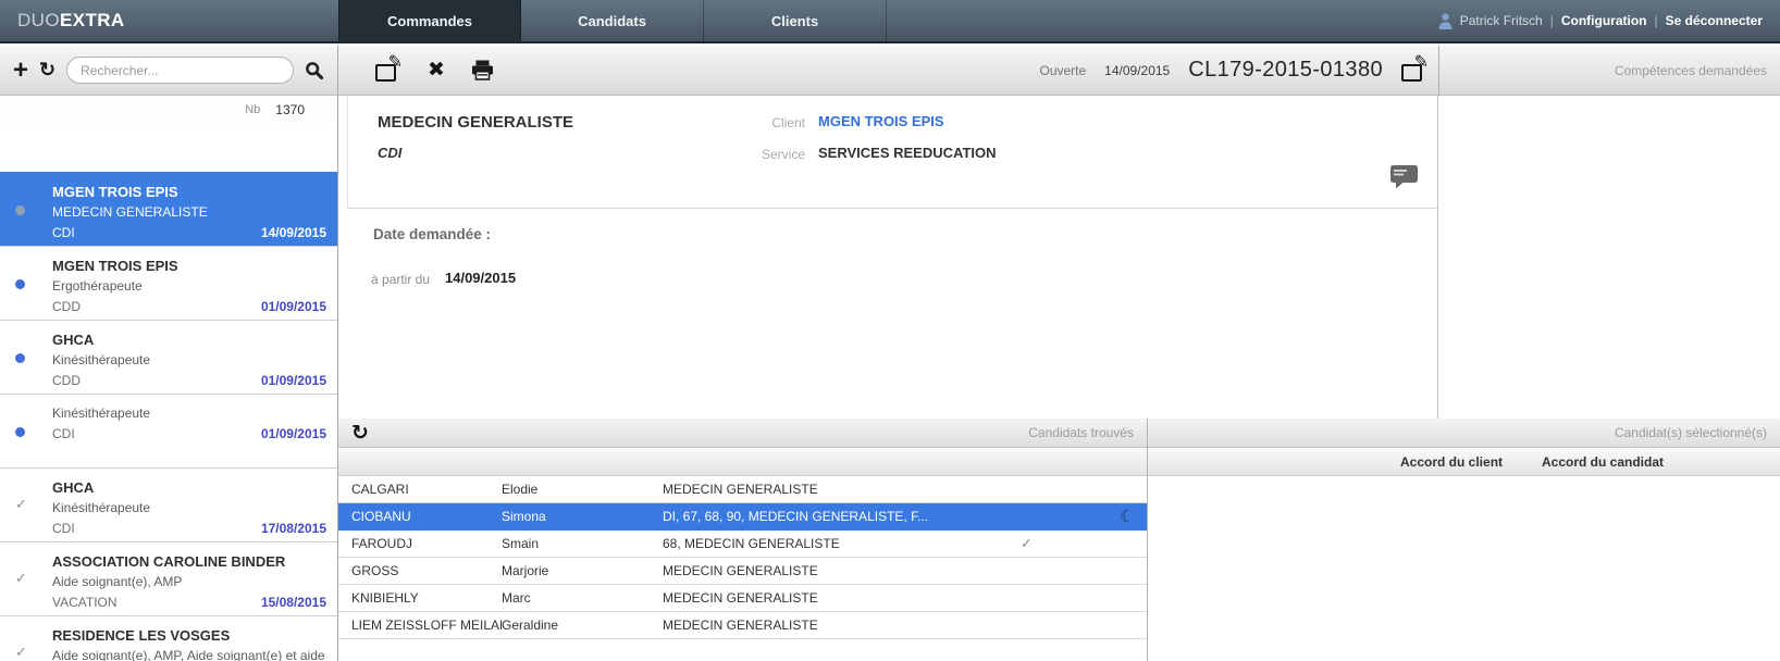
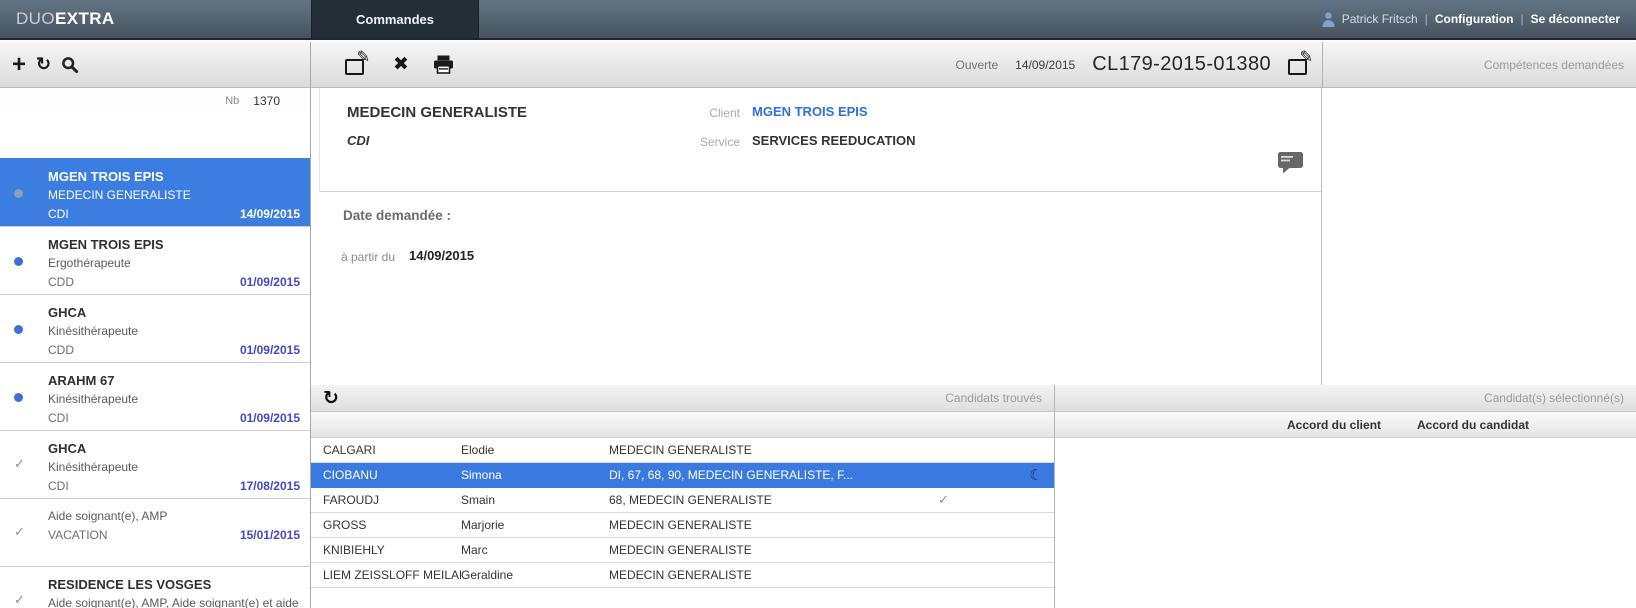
  DUOEXTRA
  Commandes
- Candidats
- Clients
  Patrick Fritsch
  |
  Configuration
  |
  Se déconnecter
  +
  ↻
- Rechercher...
  Nb
  1370
  MGEN TROIS EPIS
  MEDECIN GENERALISTE
  CDI
  14/09/2015
  MGEN TROIS EPIS
  Ergothérapeute
  CDD
  01/09/2015
  GHCA
  Kinésithérapeute
  CDD
  01/09/2015
+ ARAHM 67
  Kinésithérapeute
  CDI
  01/09/2015
  ✓
  GHCA
  Kinésithérapeute
  CDI
  17/08/2015
  ✓
- ASSOCIATION CAROLINE BINDER
  Aide soignant(e), AMP
  VACATION
- 15/08/2015
+ 15/01/2015
  ✓
  RESIDENCE LES VOSGES
  Aide soignant(e), AMP, Aide soignant(e) et aide
  ✎
  ✖
  Ouverte
  14/09/2015
  CL179-2015-01380
  ✎
  Compétences demandées
  MEDECIN GENERALISTE
  CDI
  Client
  MGEN TROIS EPIS
  Service
  SERVICES REEDUCATION
  Date demandée :
  à partir du
  14/09/2015
  ↻
  Candidats trouvés
  CALGARI
  Elodie
  MEDECIN GENERALISTE
  CIOBANU
  Simona
  DI, 67, 68, 90, MEDECIN GENERALISTE, F...
  ☾
  FAROUDJ
  Smain
  68, MEDECIN GENERALISTE
  ✓
  GROSS
  Marjorie
  MEDECIN GENERALISTE
  KNIBIEHLY
  Marc
  MEDECIN GENERALISTE
  LIEM ZEISSLOFF MEILA
  Geraldine
  MEDECIN GENERALISTE
  Candidat(s) sélectionné(s)
  Accord du client
  Accord du candidat
